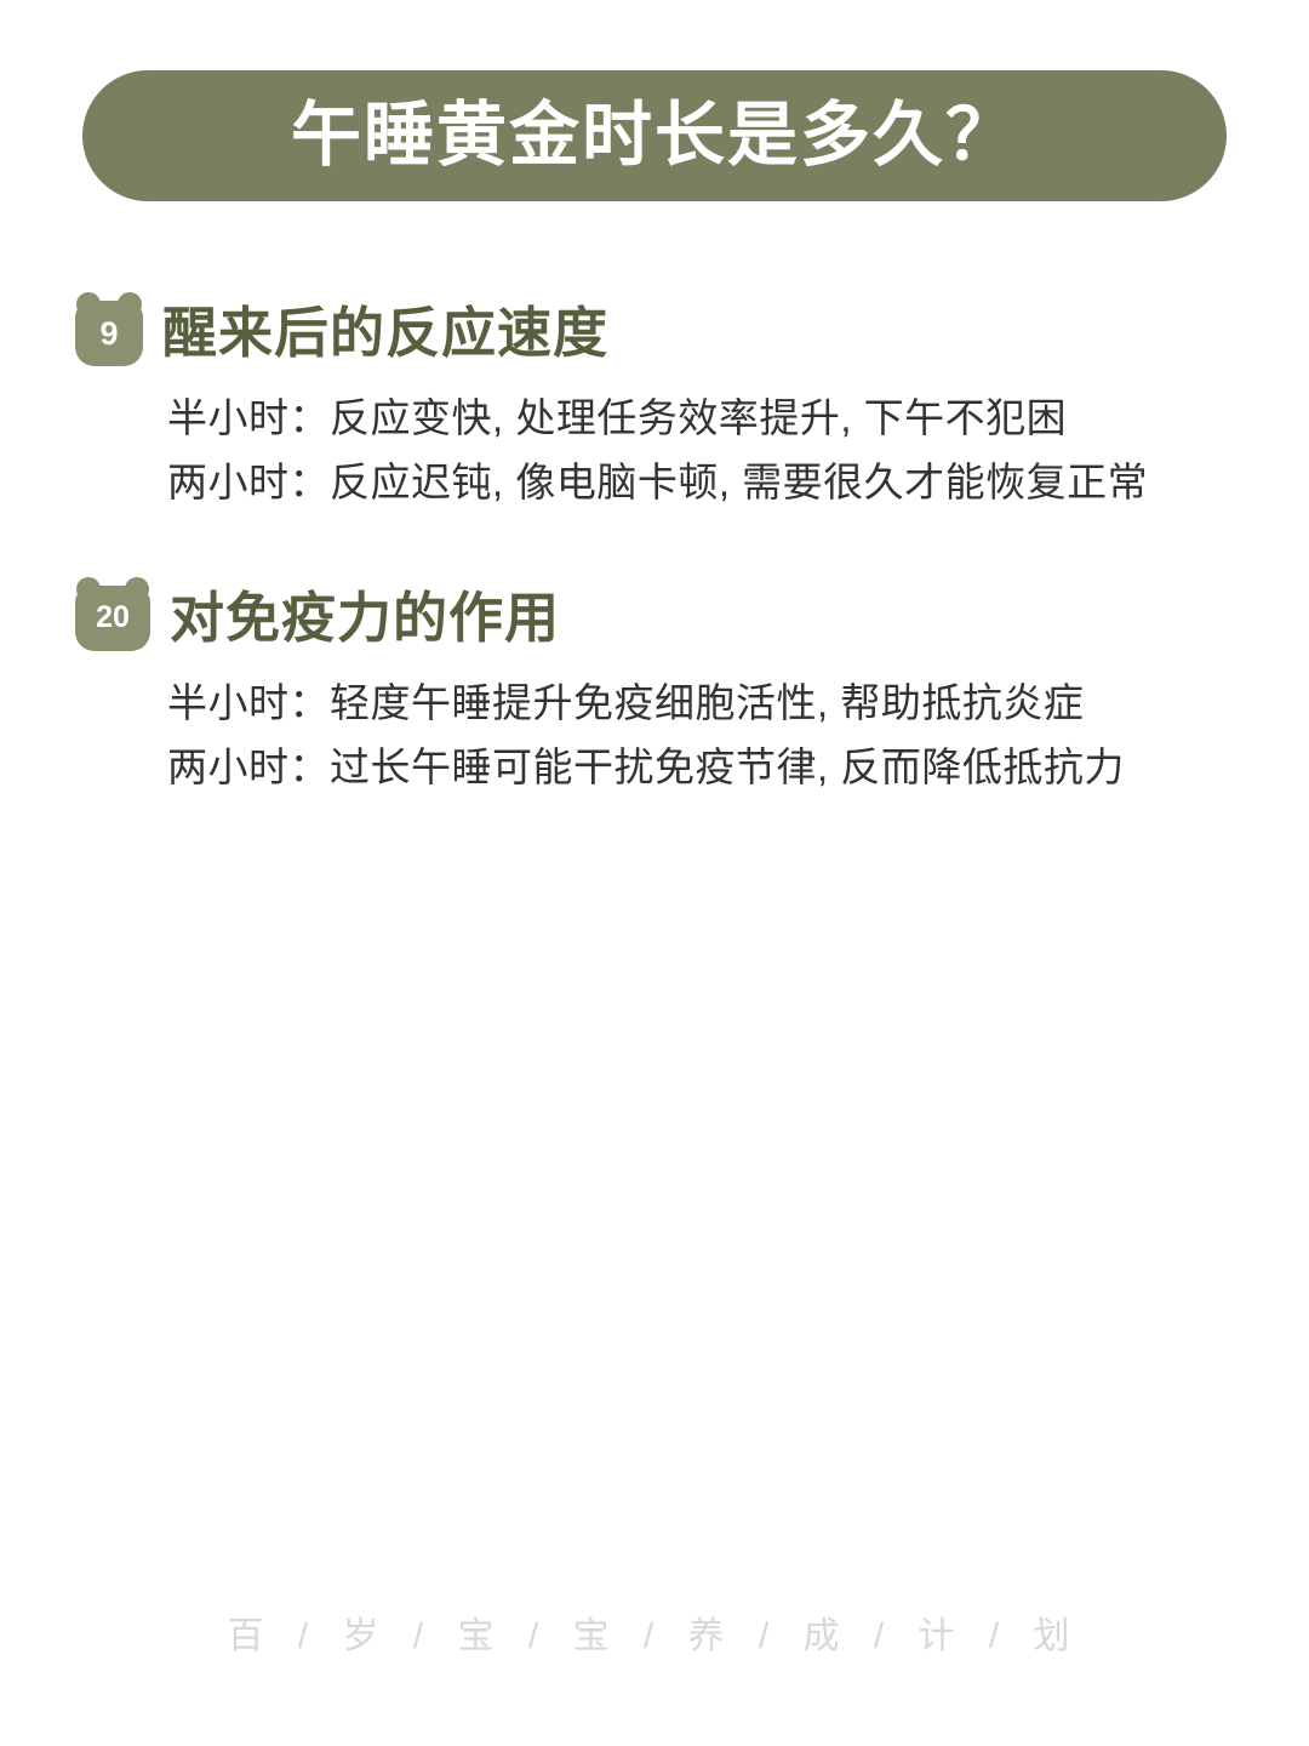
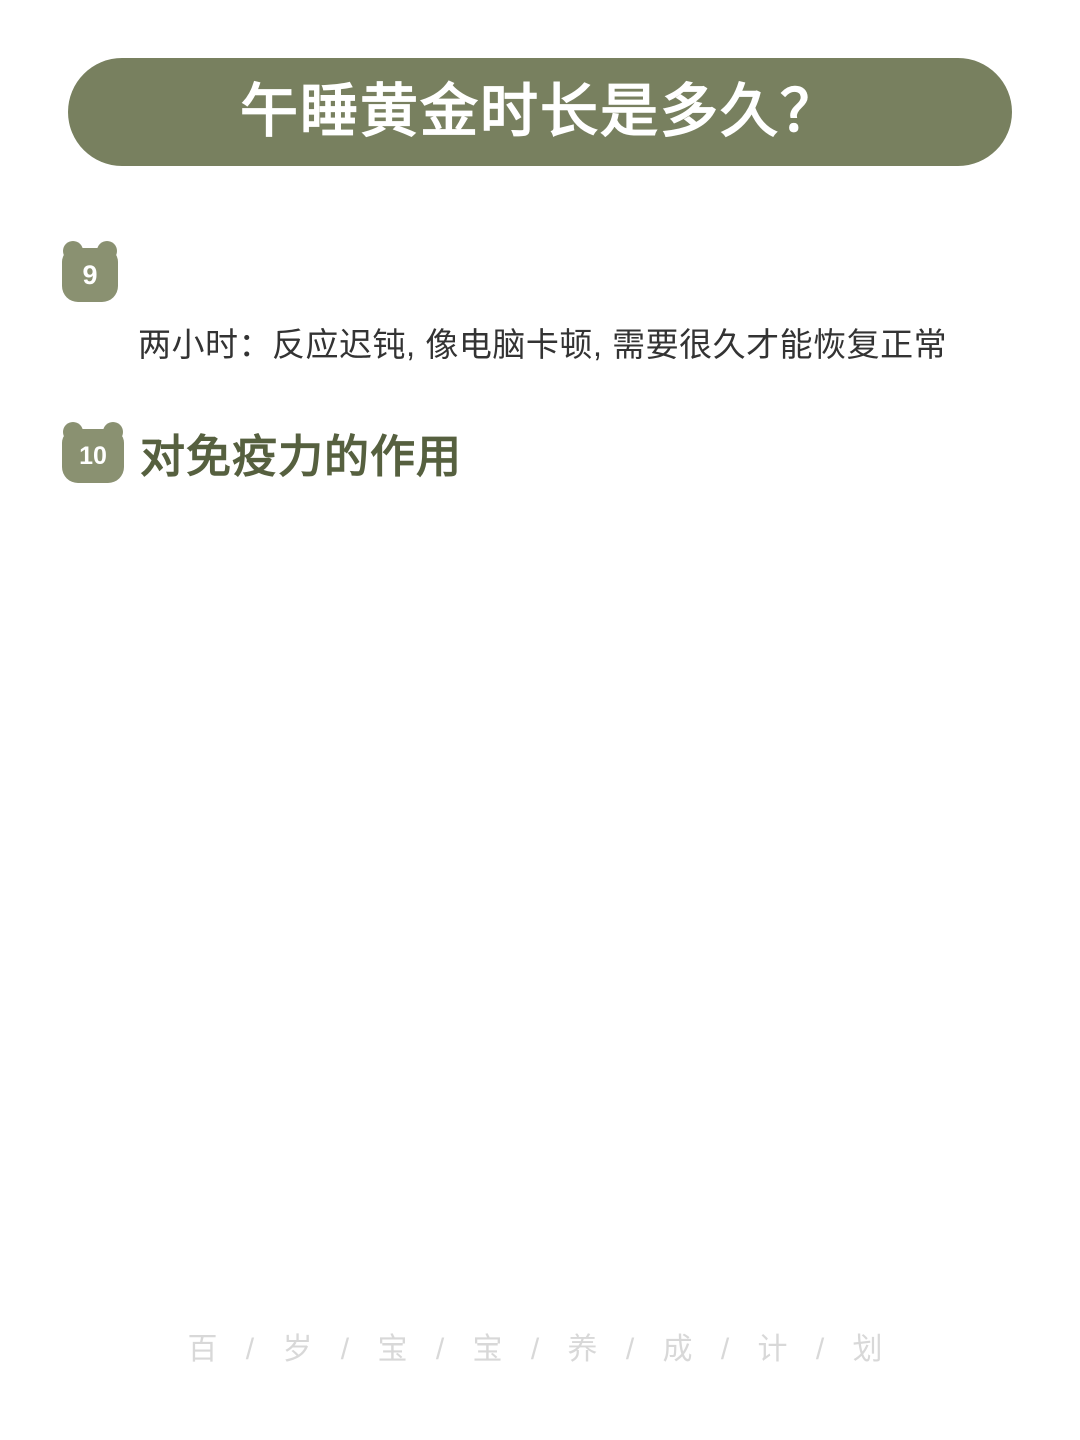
  午睡黄金时长是多久？
  9
- 醒来后的反应速度
- 半小时：反应变快, 处理任务效率提升, 下午不犯困
  两小时：反应迟钝, 像电脑卡顿, 需要很久才能恢复正常
- 20
+ 10
  对免疫力的作用
- 半小时：轻度午睡提升免疫细胞活性, 帮助抵抗炎症
- 两小时：过长午睡可能干扰免疫节律, 反而降低抵抗力
  百 / 岁 / 宝 / 宝 / 养 / 成 / 计 / 划
